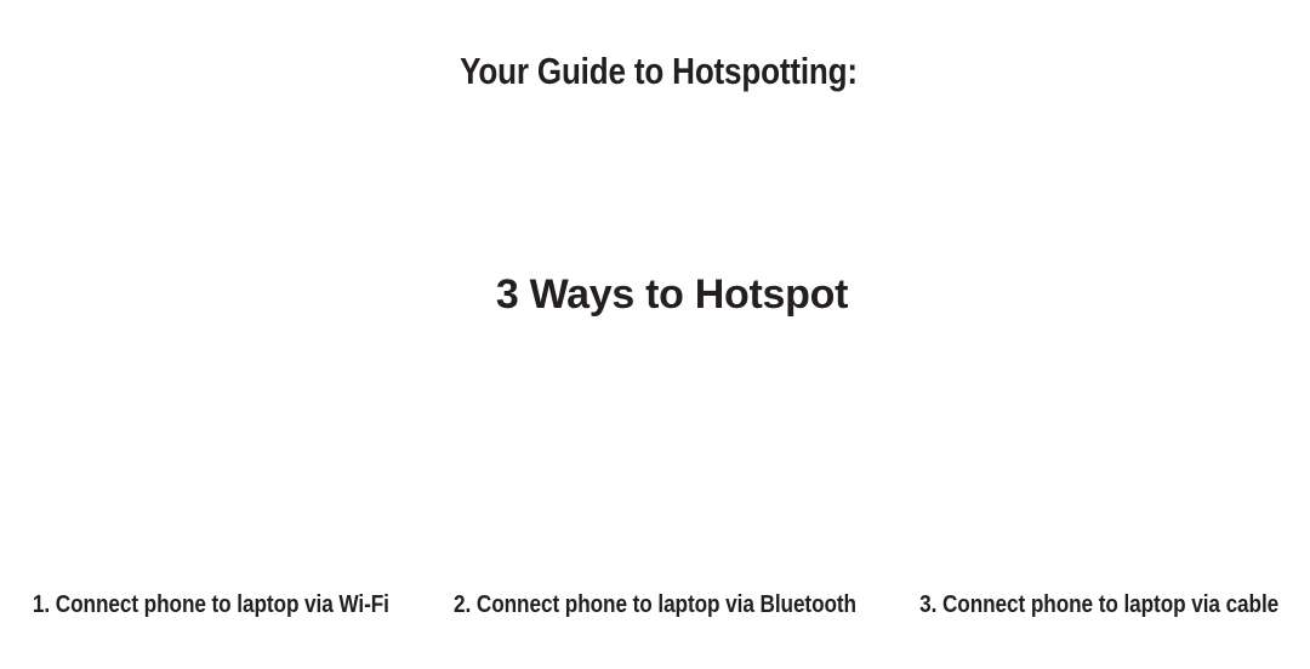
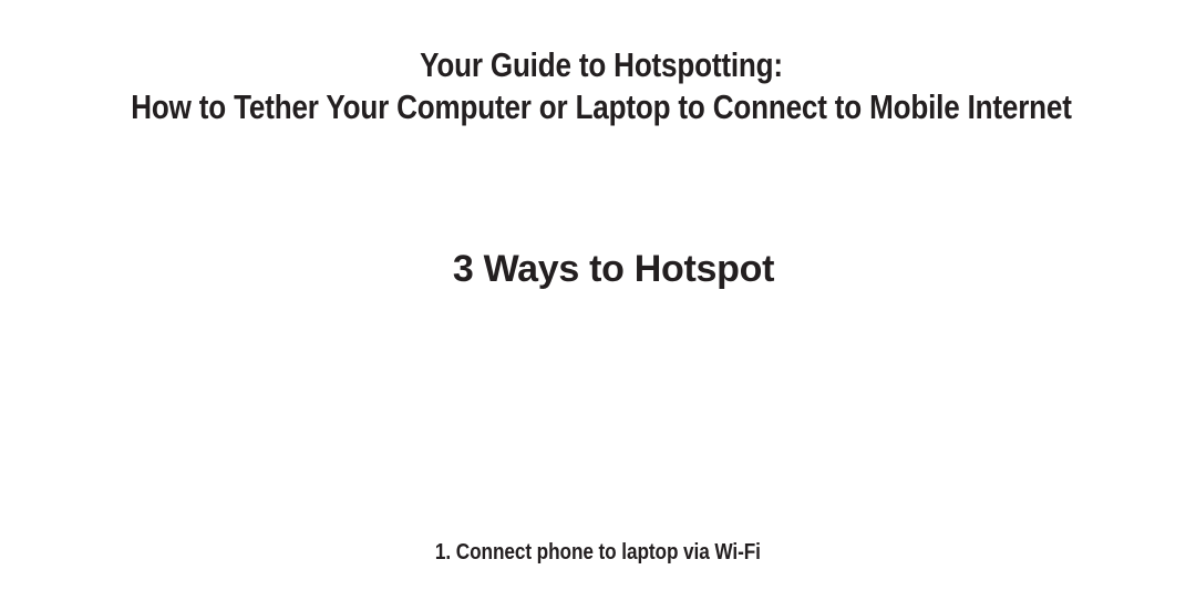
  Your Guide to Hotspotting:
+ How to Tether Your Computer or Laptop to Connect to Mobile Internet
  3 Ways to Hotspot
  1. Connect phone to laptop via Wi-Fi
- 2. Connect phone to laptop via Bluetooth
- 3. Connect phone to laptop via cable
